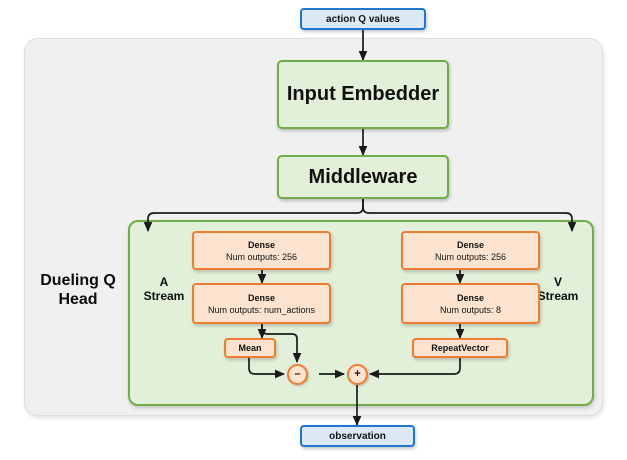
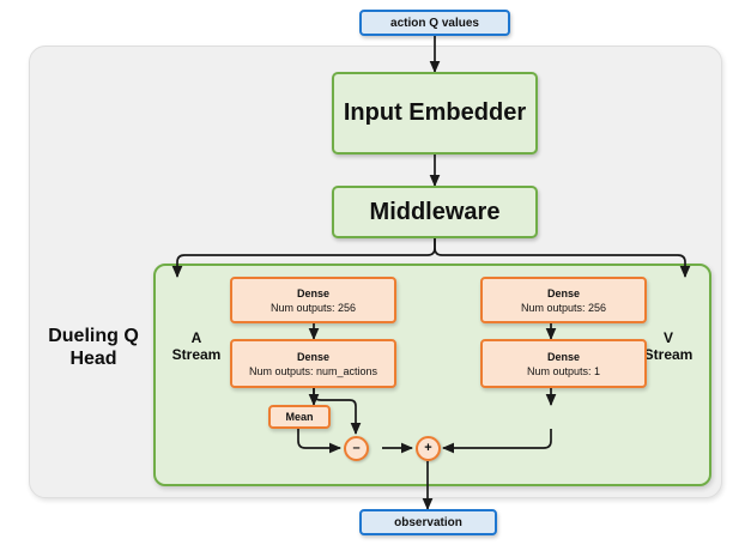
  action Q values
  Input Embedder
  Middleware
  Dueling Q
  Head
  A
  Stream
  V
  Stream
  Dense
  Num outputs: 256
  Dense
  Num outputs: num_actions
  Mean
  Dense
  Num outputs: 256
  Dense
- Num outputs: 8
+ Num outputs: 1
- RepeatVector
  –
  +
  observation
